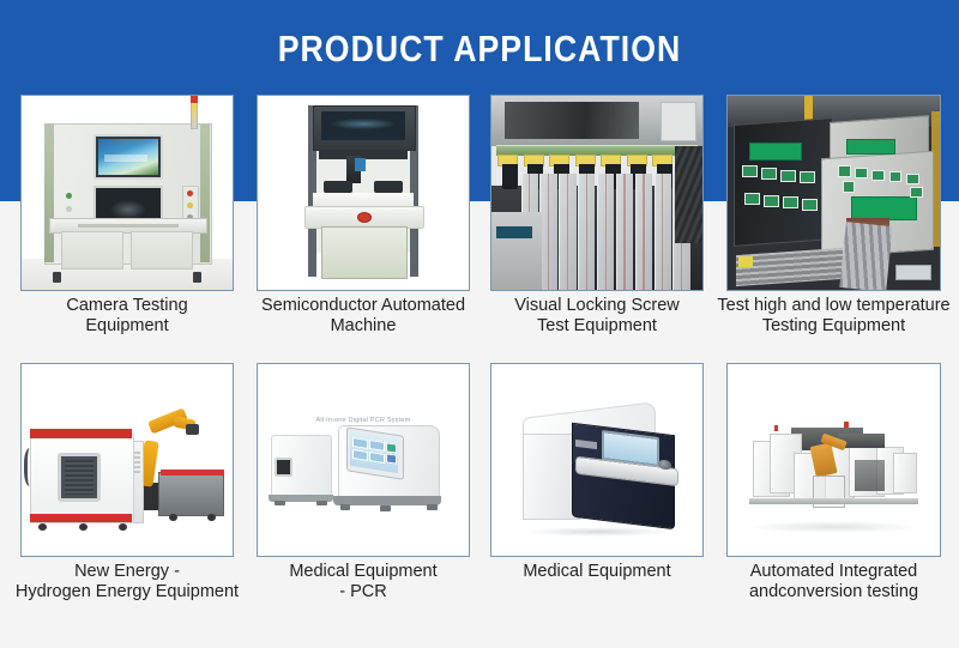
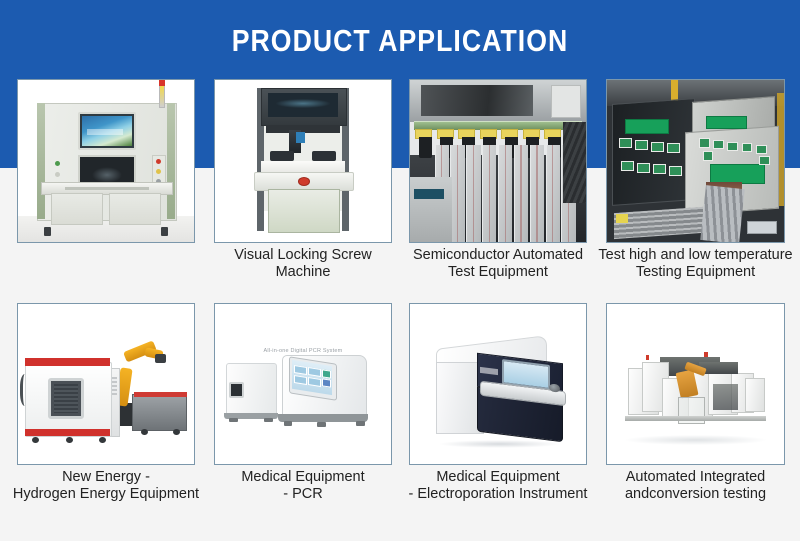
  PRODUCT APPLICATION
- Camera Testing
- Equipment
- Semiconductor Automated
+ Visual Locking Screw
  Machine
- Visual Locking Screw
+ Semiconductor Automated
  Test Equipment
  Test high and low temperature
  Testing Equipment
  New Energy -
  Hydrogen Energy Equipment
  Medical Equipment
  - PCR
  Medical Equipment
+ - Electroporation Instrument
  Automated Integrated
  andconversion testing
